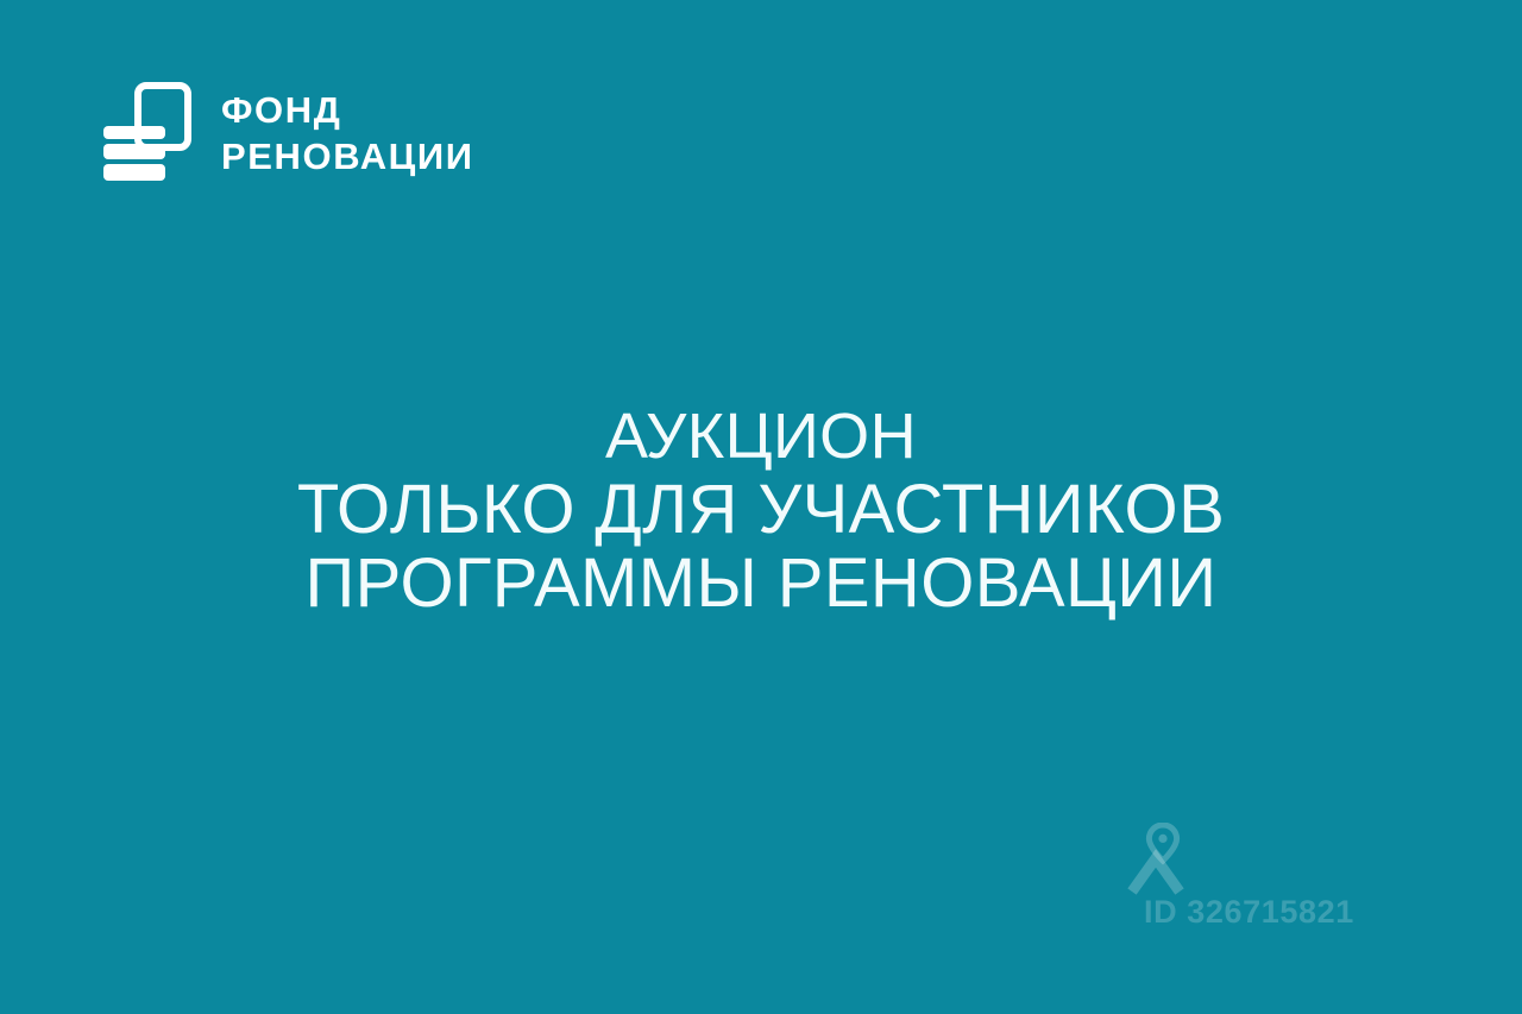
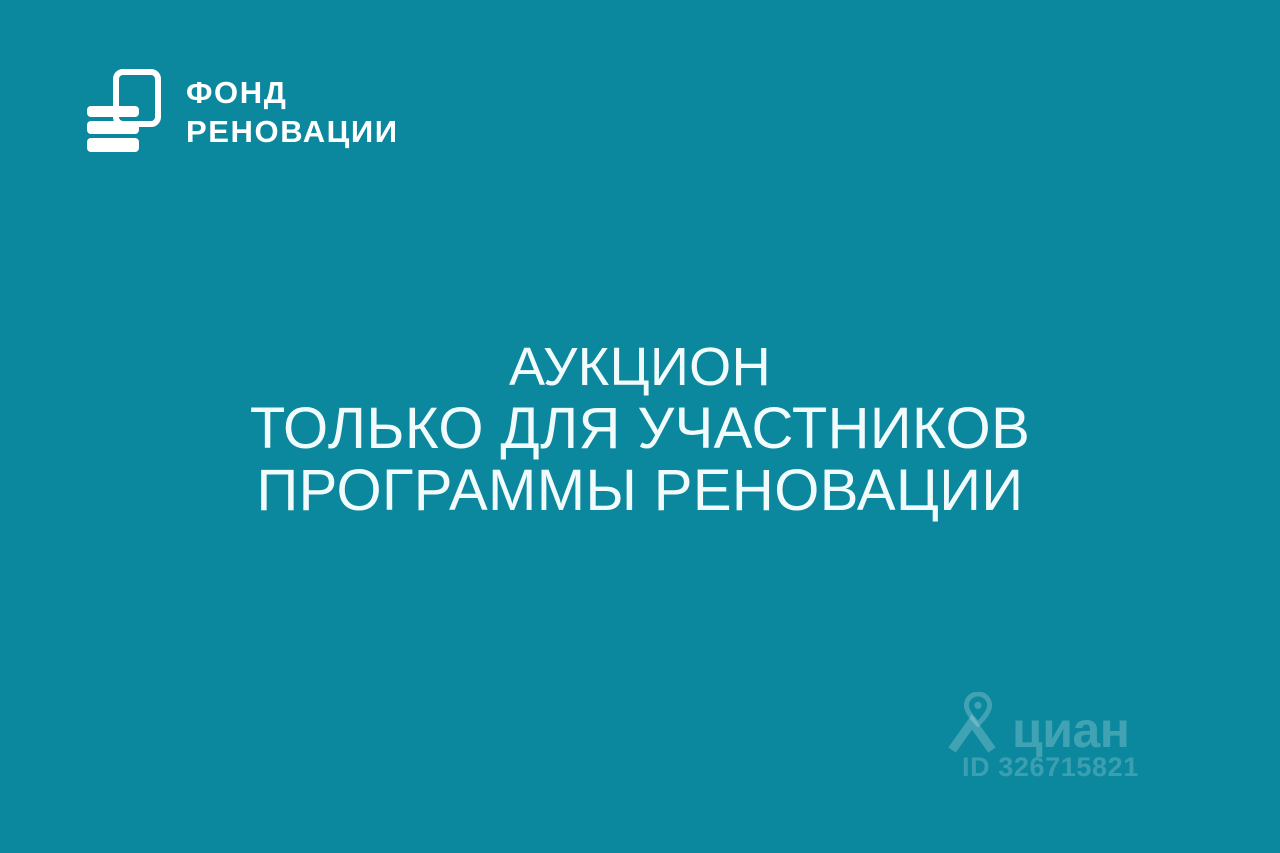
  ФОНД
  РЕНОВАЦИИ
  АУКЦИОН
  ТОЛЬКО ДЛЯ УЧАСТНИКОВ
  ПРОГРАММЫ РЕНОВАЦИИ
+ циан
  ID 326715821
